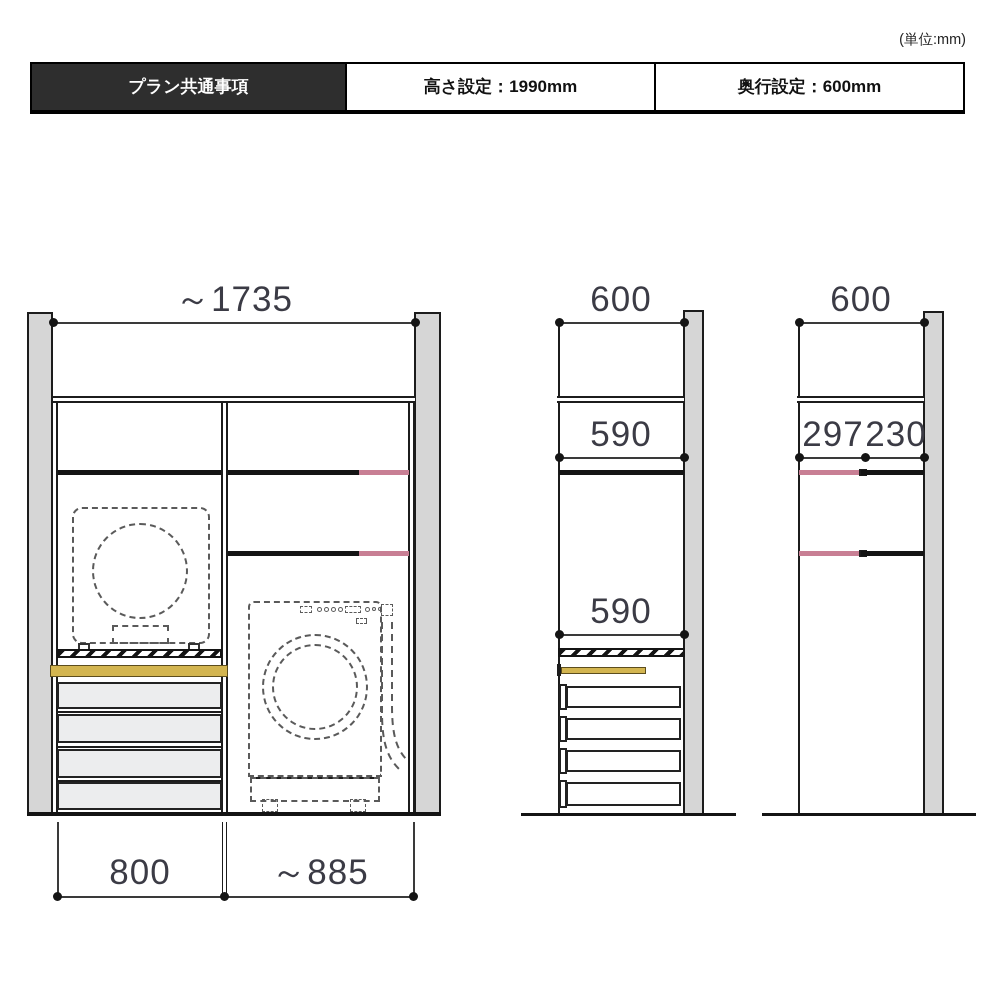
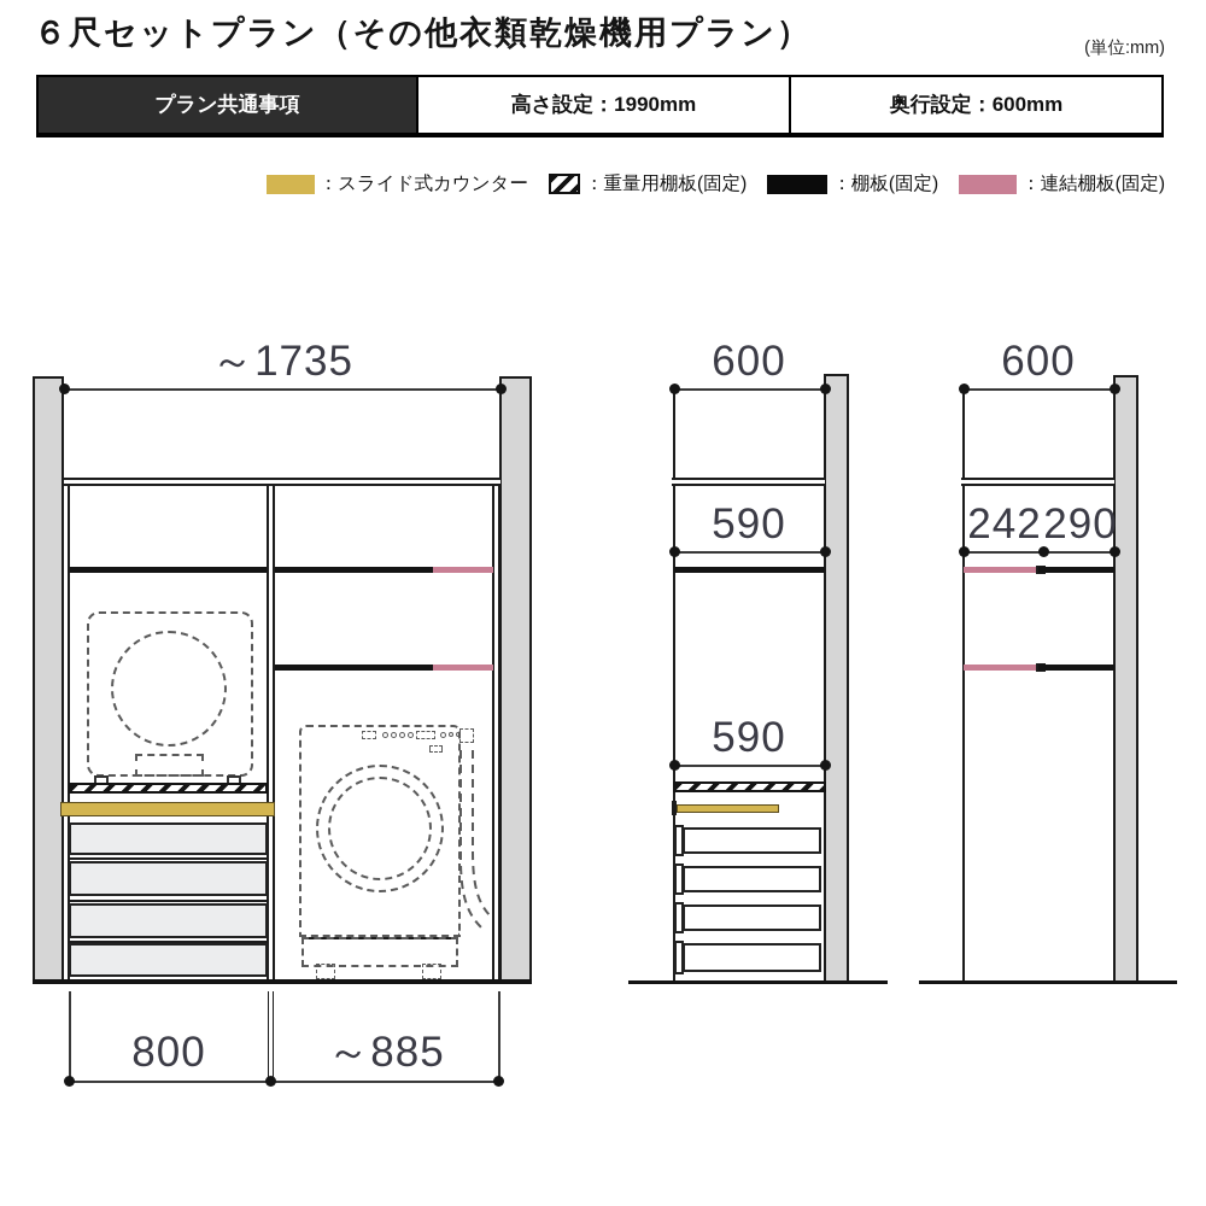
+ ６尺セットプラン（その他衣類乾燥機用プラン）
  (単位:mm)
  プラン共通事項
  高さ設定：1990mm
  奥行設定：600mm
+ ：スライド式カウンター
+ ：重量用棚板(固定)
+ ：棚板(固定)
+ ：連結棚板(固定)
  ～1735
  800
  ～885
  600
  590
  590
  600
- 297
+ 242
- 230
+ 290
